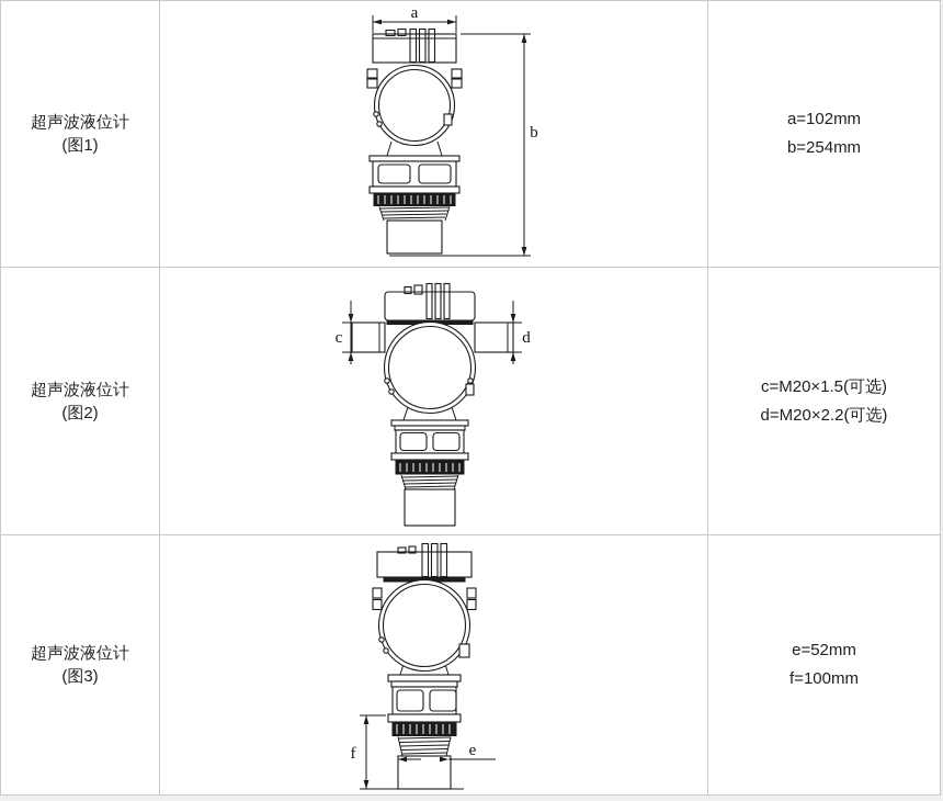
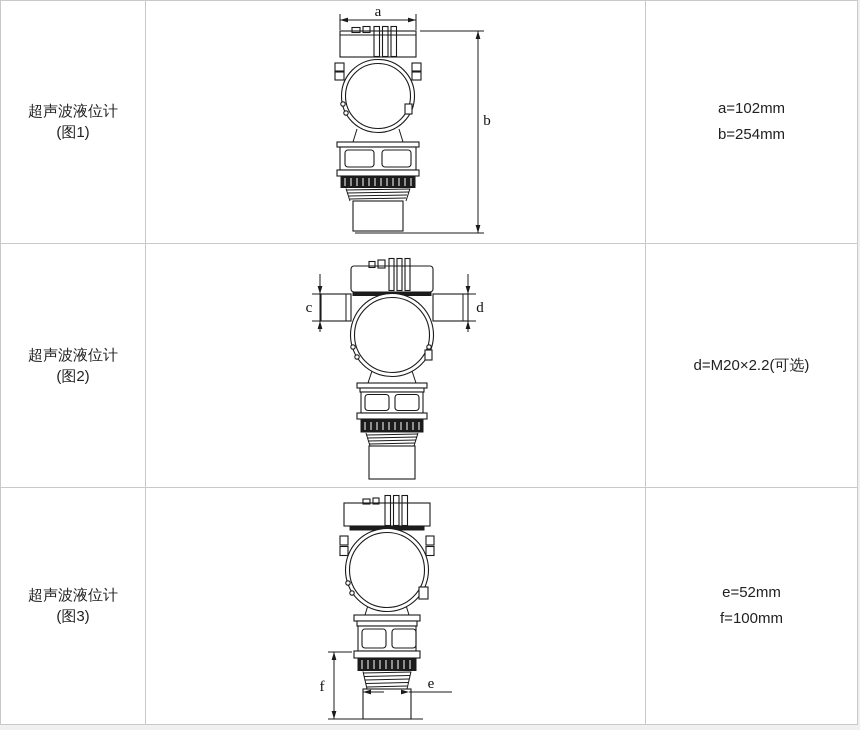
  超声波液位计
  (图1)
  a
  b
  a=102mm
  b=254mm
  超声波液位计
  (图2)
  c
  d
- c=M20×1.5(可选)
  d=M20×2.2(可选)
  超声波液位计
  (图3)
  f
  e
  e=52mm
  f=100mm
